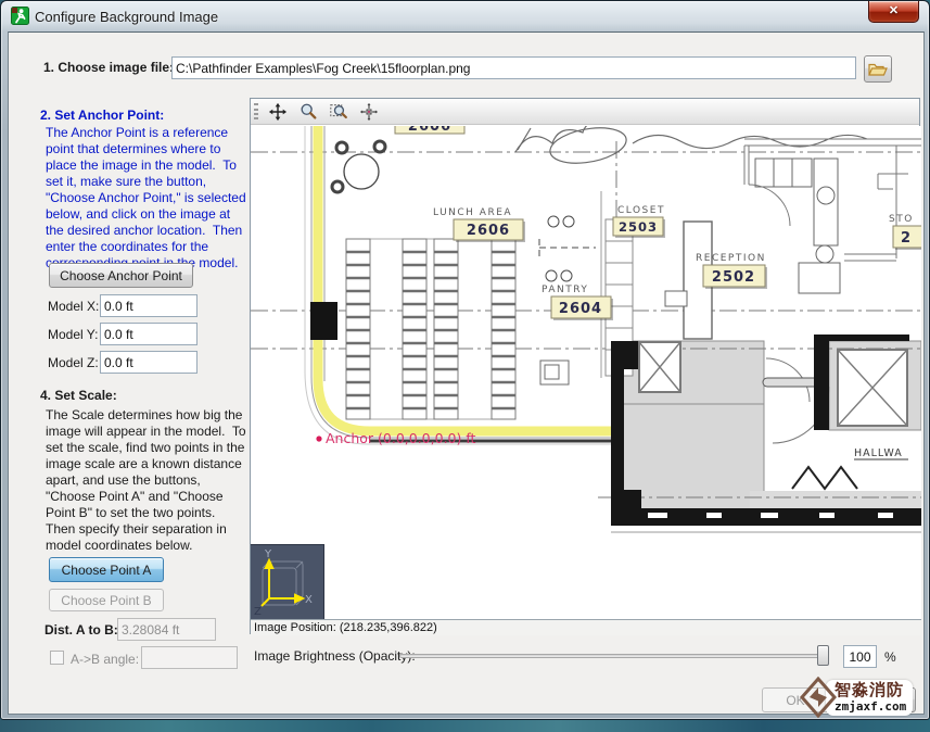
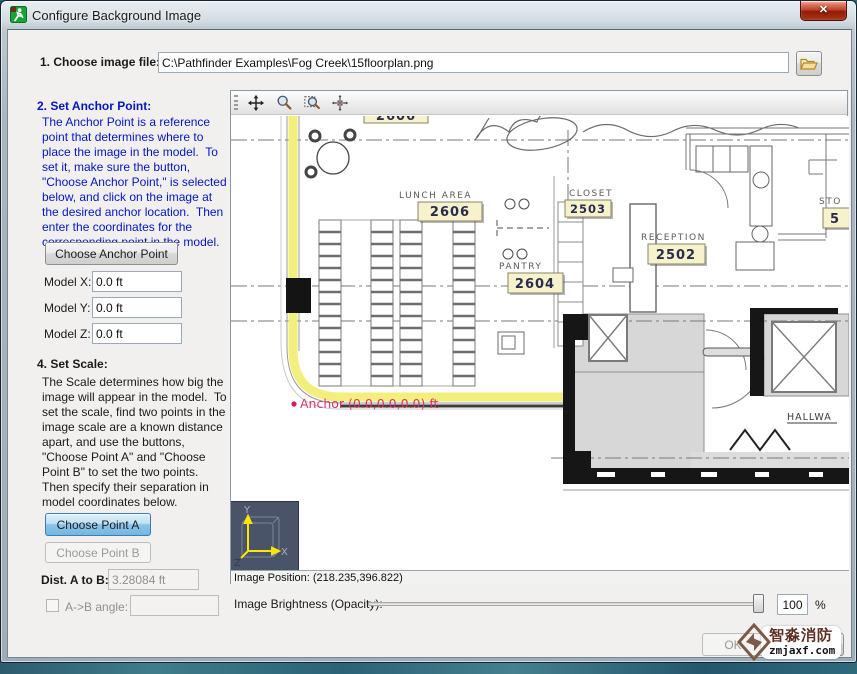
  Configure Background Image
  ✕
  1. Choose image file
  C:\Pathfinder Examples\Fog Creek\15floorplan.png
  2. Set Anchor Point:
  The Anchor Point is a reference point that determines where to place the image in the model. To set it, make sure the button, "Choose Anchor Point," is selected below, and click on the image at the desired anchor location. Then enter the coordinates for the model.
  Choose Anchor Point
  Model X:
  0.0 ft
  Model Y:
  0.0 ft
  Model Z:
  0.0 ft
  4. Set Scale:
  The Scale determines how big the image will appear in the model. To set the scale, find two points in the image scale are a known distance apart, and use the buttons, "Choose Point A" and "Choose Point B" to set the two points. Then specify their separation in model coordinates below.
  Choose Point A
  Choose Point B
  Dist. A to B:
  3.28084 ft
  A->B angle:
  LUNCH AREA
  CLOSET
  RECEPTION
  PANTRY
  STO
  HALLWA
  2606
  2606
  2503
  2502
  2604
- 2
+ 5
  Anchor (0.0,0.0,0.0) ft
  Y
  X
  Z
  Image Position: (218.235,396.822)
  Image Brightness (Opaci
  100
  %
  OK
  智淼消防
  zmjaxf.com
